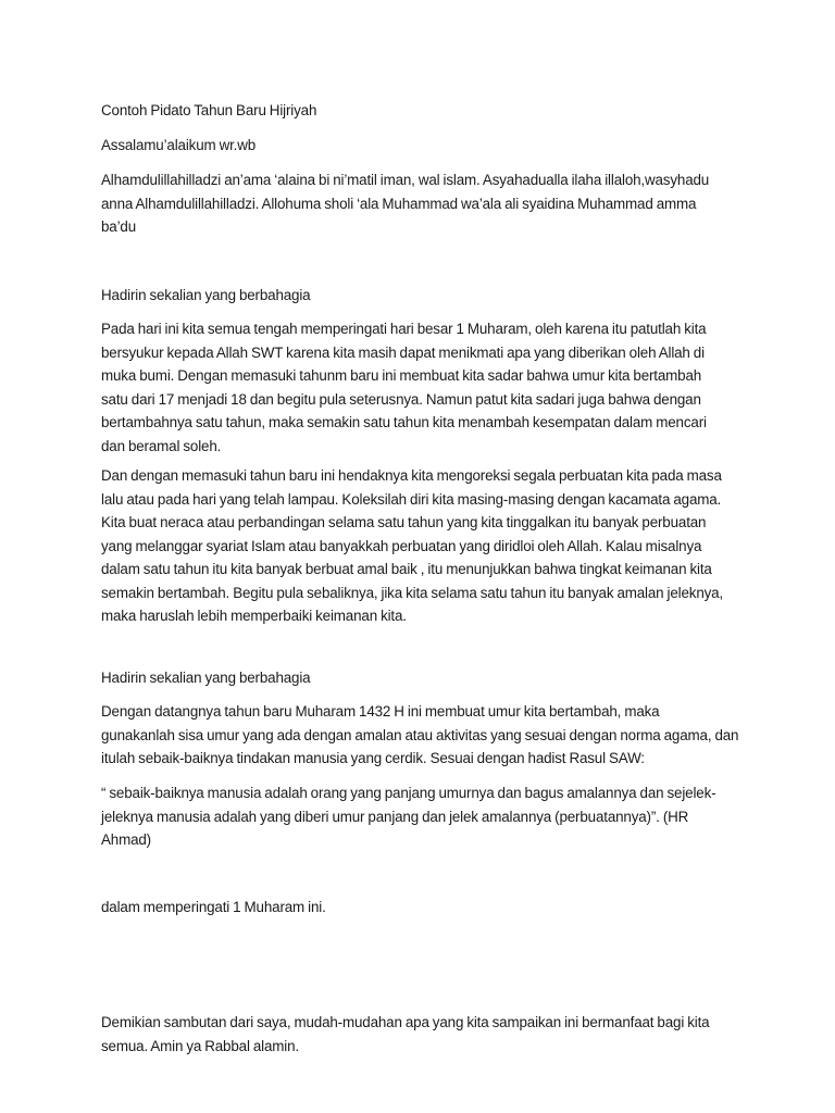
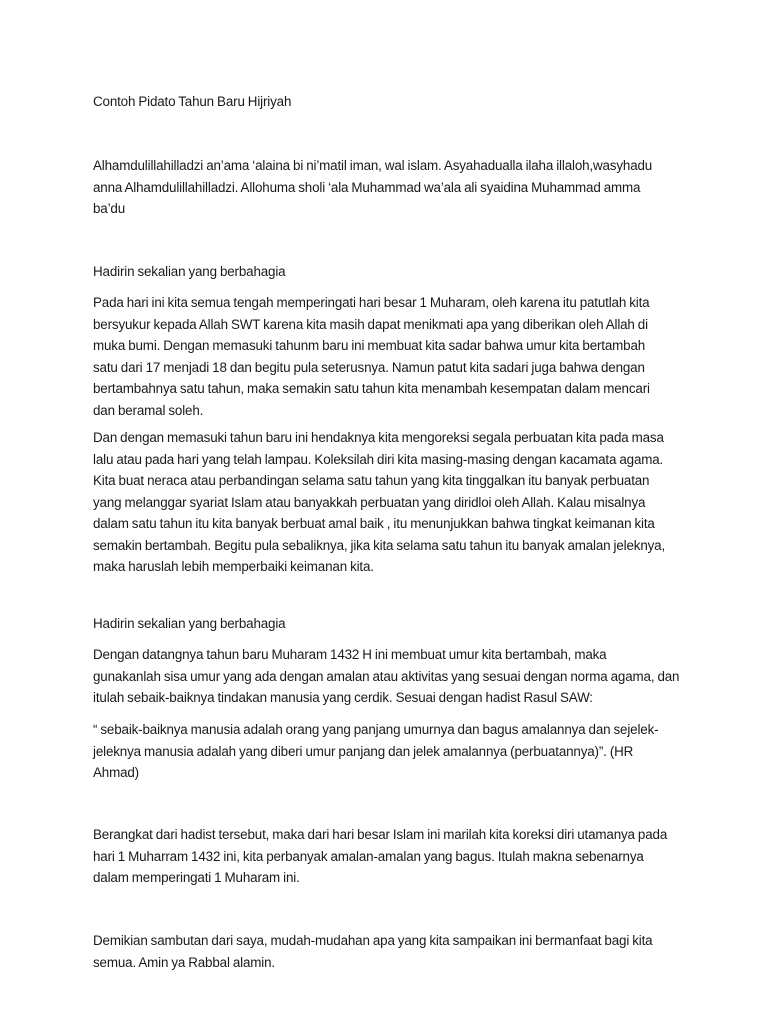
  Contoh Pidato Tahun Baru Hijriyah
- Assalamu’alaikum wr.wb
  Alhamdulillahilladzi an’ama ‘alaina bi ni’matil iman, wal islam. Asyahadualla ilaha illaloh,wasyhadu
  anna Alhamdulillahilladzi. Allohuma sholi ‘ala Muhammad wa’ala ali syaidina Muhammad amma
  ba’du
  Hadirin sekalian yang berbahagia
  Pada hari ini kita semua tengah memperingati hari besar 1 Muharam, oleh karena itu patutlah kita
  bersyukur kepada Allah SWT karena kita masih dapat menikmati apa yang diberikan oleh Allah di
  muka bumi. Dengan memasuki tahunm baru ini membuat kita sadar bahwa umur kita bertambah
  satu dari 17 menjadi 18 dan begitu pula seterusnya. Namun patut kita sadari juga bahwa dengan
  bertambahnya satu tahun, maka semakin satu tahun kita menambah kesempatan dalam mencari
  dan beramal soleh.
  Dan dengan memasuki tahun baru ini hendaknya kita mengoreksi segala perbuatan kita pada masa
  lalu atau pada hari yang telah lampau. Koleksilah diri kita masing-masing dengan kacamata agama.
  Kita buat neraca atau perbandingan selama satu tahun yang kita tinggalkan itu banyak perbuatan
  yang melanggar syariat Islam atau banyakkah perbuatan yang diridloi oleh Allah. Kalau misalnya
  dalam satu tahun itu kita banyak berbuat amal baik , itu menunjukkan bahwa tingkat keimanan kita
  semakin bertambah. Begitu pula sebaliknya, jika kita selama satu tahun itu banyak amalan jeleknya,
  maka haruslah lebih memperbaiki keimanan kita.
  Hadirin sekalian yang berbahagia
  Dengan datangnya tahun baru Muharam 1432 H ini membuat umur kita bertambah, maka
  gunakanlah sisa umur yang ada dengan amalan atau aktivitas yang sesuai dengan norma agama, dan
  itulah sebaik-baiknya tindakan manusia yang cerdik. Sesuai dengan hadist Rasul SAW:
  “ sebaik-baiknya manusia adalah orang yang panjang umurnya dan bagus amalannya dan sejelek-
  jeleknya manusia adalah yang diberi umur panjang dan jelek amalannya (perbuatannya)”. (HR
  Ahmad)
+ Berangkat dari hadist tersebut, maka dari hari besar Islam ini marilah kita koreksi diri utamanya pada
+ hari 1 Muharram 1432 ini, kita perbanyak amalan-amalan yang bagus. Itulah makna sebenarnya
  dalam memperingati 1 Muharam ini.
  Demikian sambutan dari saya, mudah-mudahan apa yang kita sampaikan ini bermanfaat bagi kita
  semua. Amin ya Rabbal alamin.
